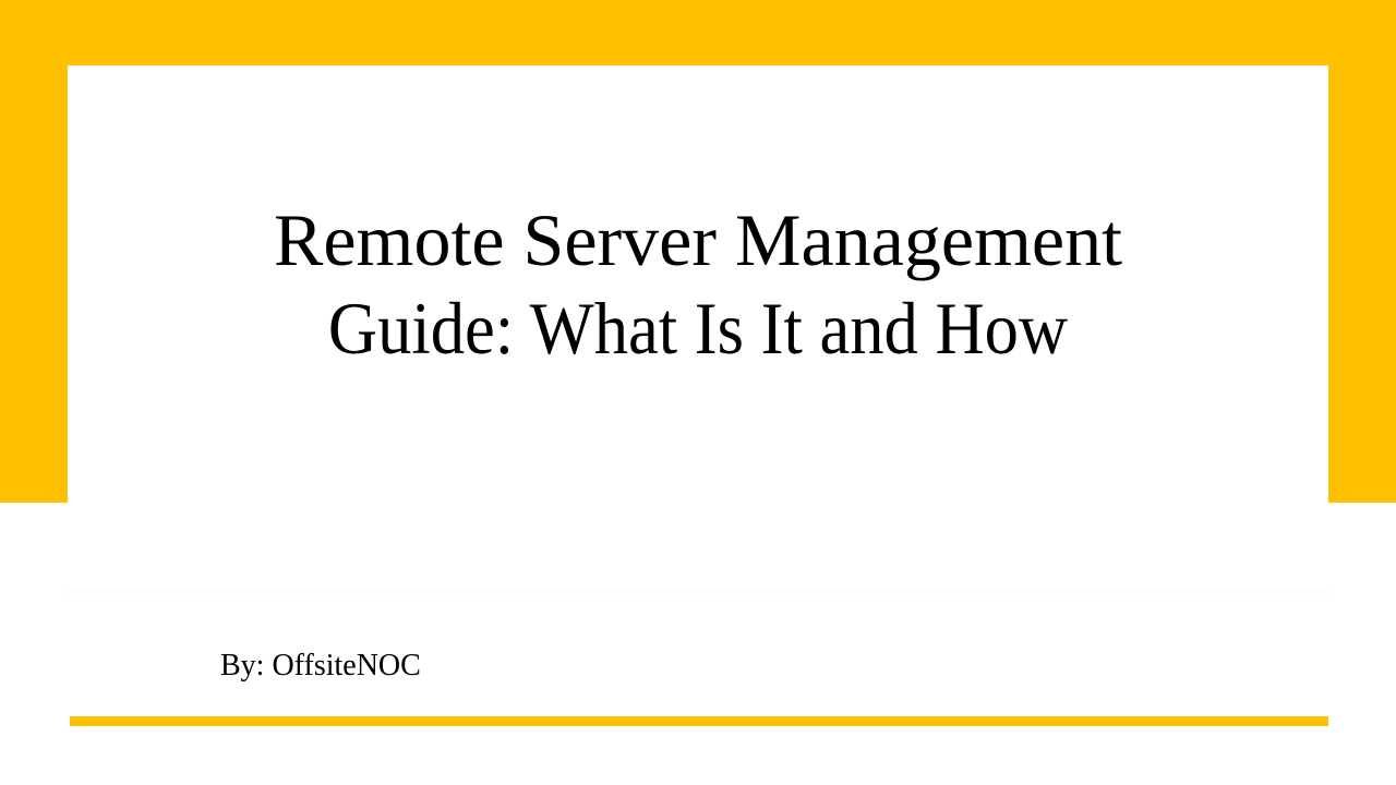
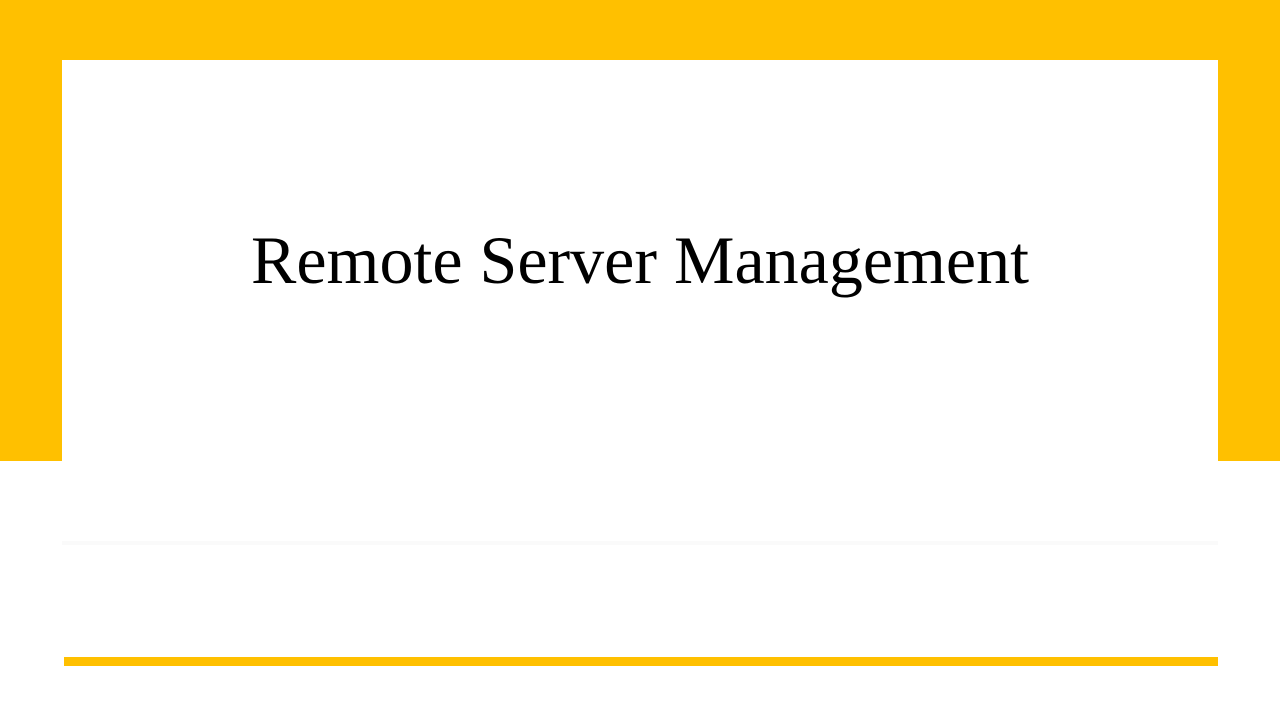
  Remote Server Management
- Guide: What Is It and How
- By: OffsiteNOC
